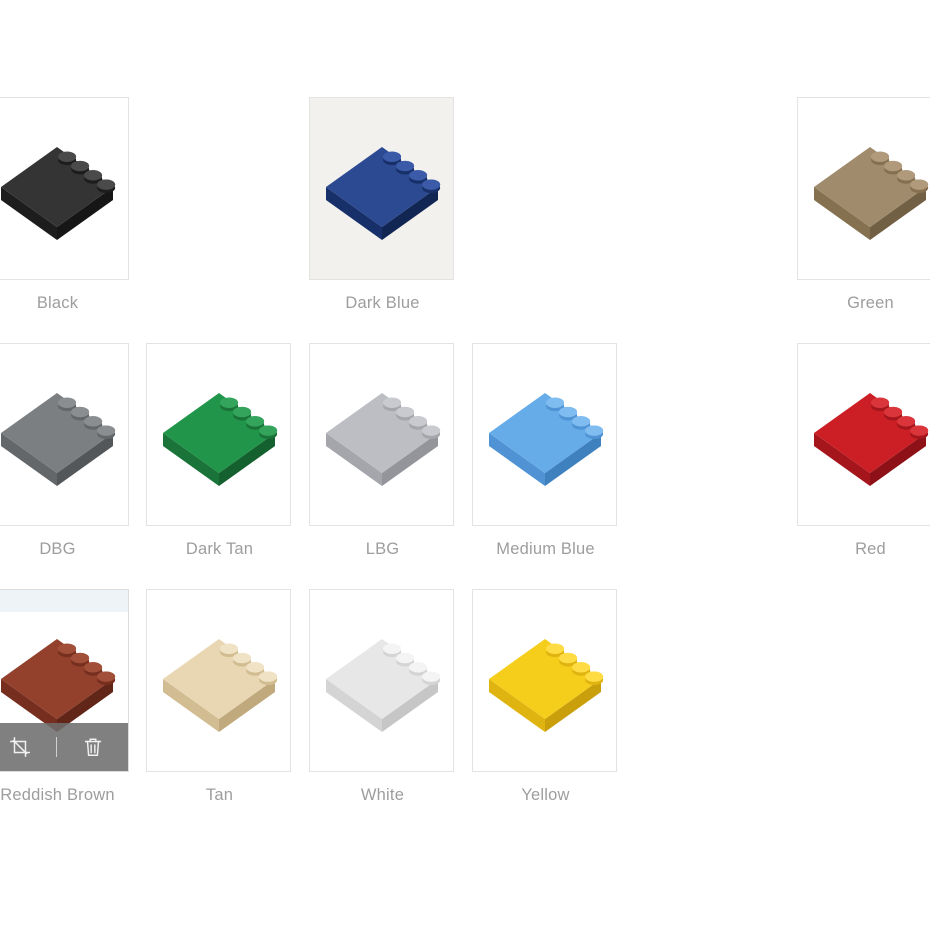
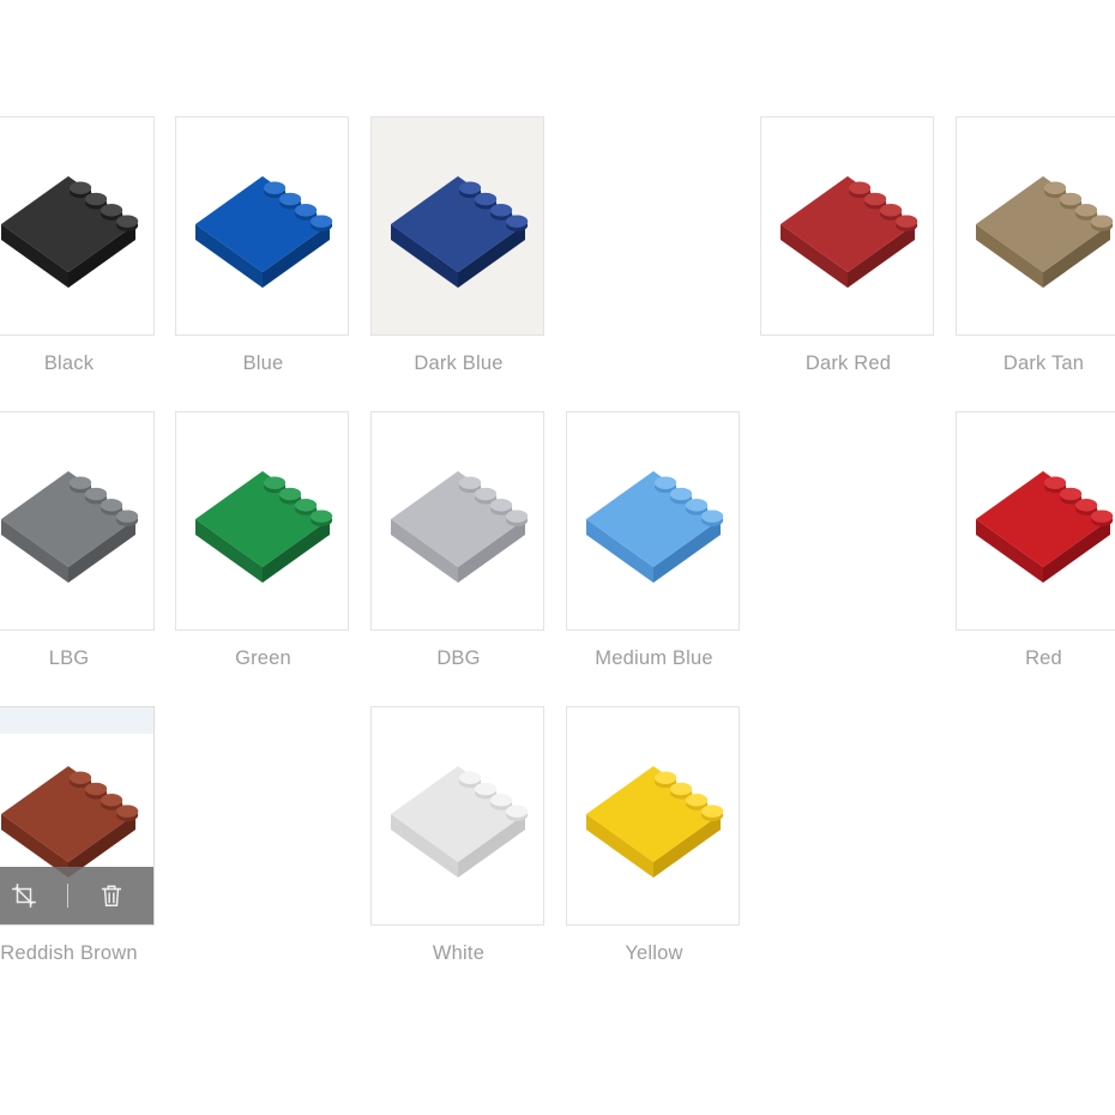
  Black
+ Blue
  Dark Blue
+ Dark Red
- Green
+ Dark Tan
- DBG
+ LBG
- Dark Tan
+ Green
- LBG
+ DBG
  Medium Blue
  Red
  Reddish Brown
- Tan
  White
  Yellow
